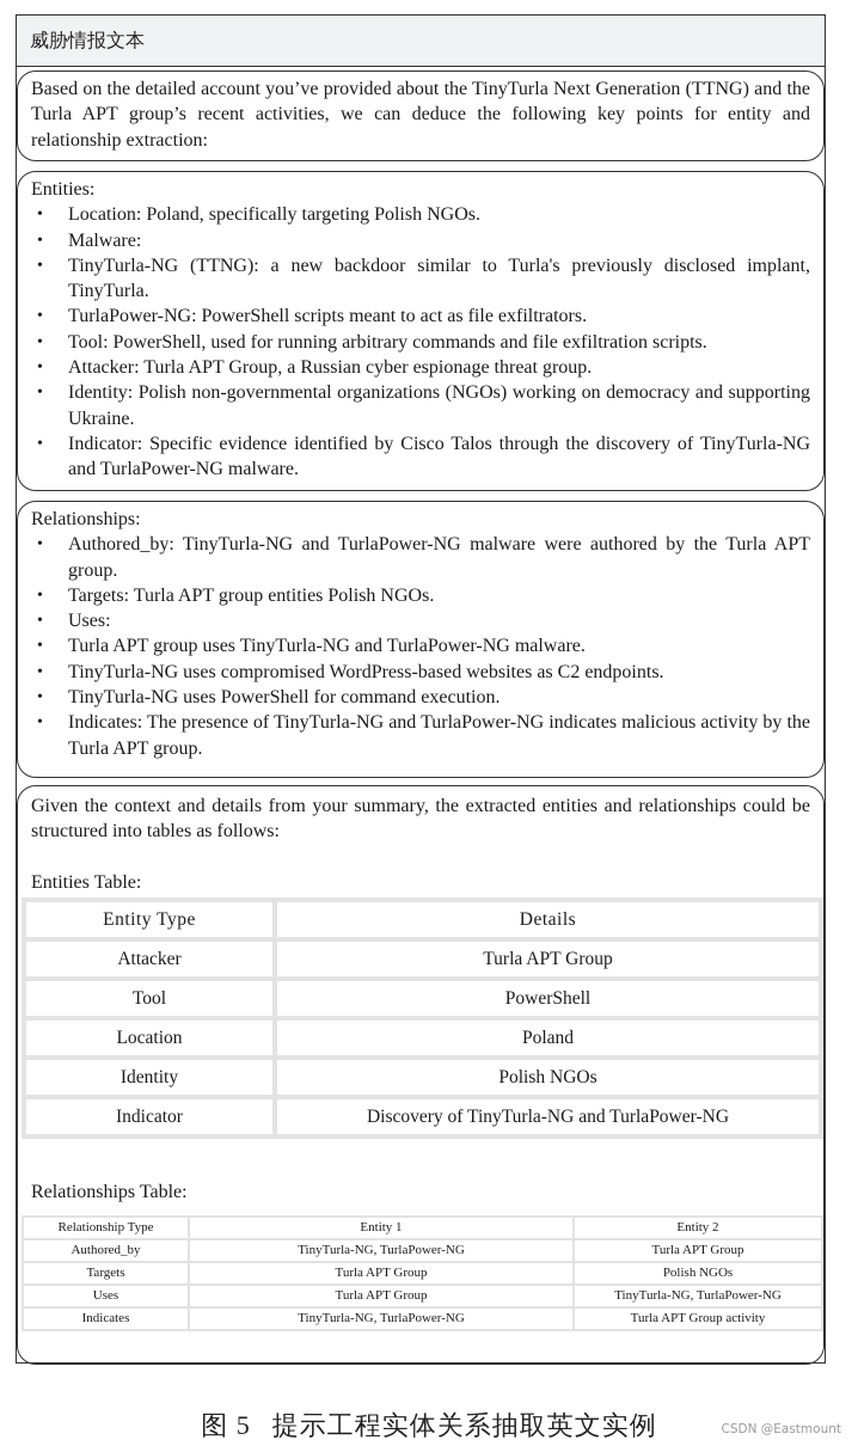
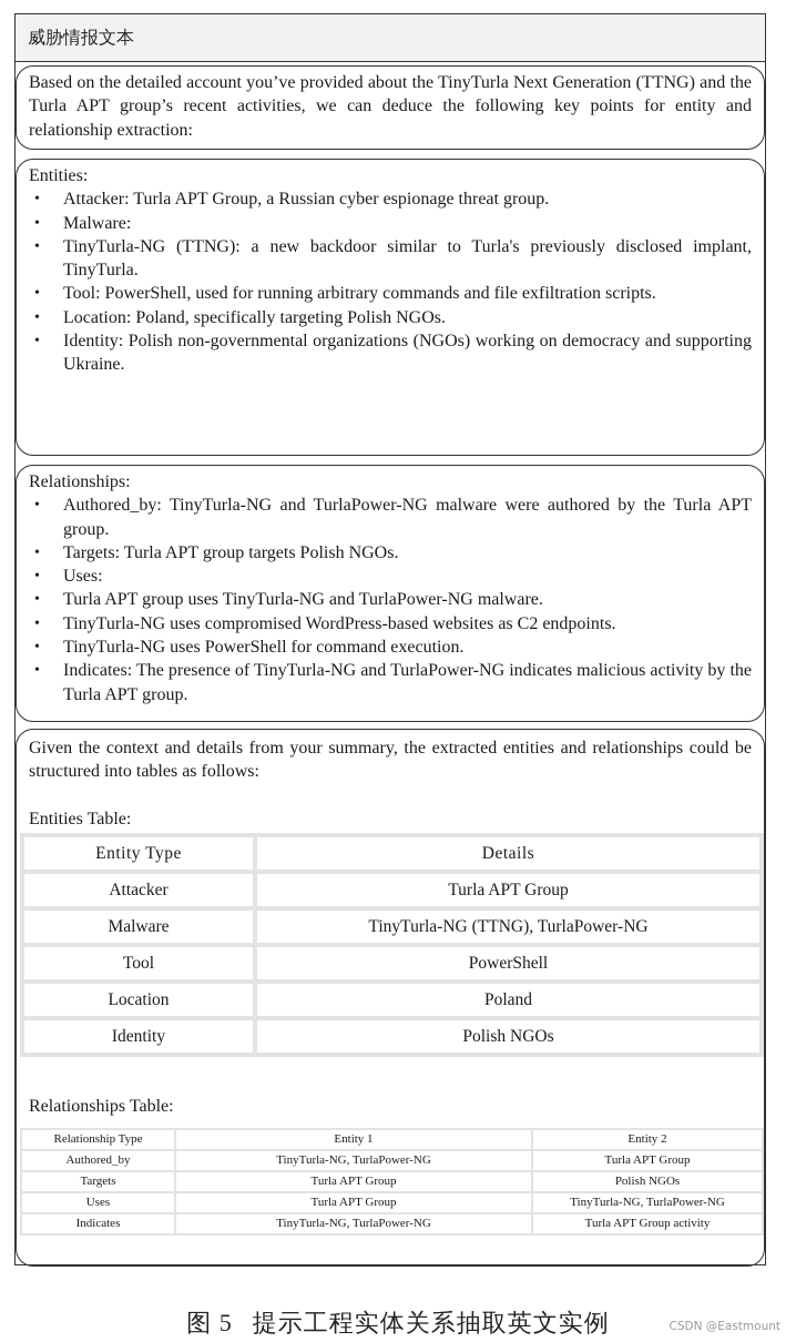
  威胁情报文本
  Based on the detailed account you’ve provided about the TinyTurla Next Generation (TTNG) and the Turla APT group’s recent activities, we can deduce the following key points for entity and relationship extraction:
  Entities:
- Location: Poland, specifically targeting Polish NGOs.
+ Attacker: Turla APT Group, a Russian cyber espionage threat group.
  Malware:
  TinyTurla-NG (TTNG): a new backdoor similar to Turla's previously disclosed implant, TinyTurla.
- TurlaPower-NG: PowerShell scripts meant to act as file exfiltrators.
  Tool: PowerShell, used for running arbitrary commands and file exfiltration scripts.
- Attacker: Turla APT Group, a Russian cyber espionage threat group.
+ Location: Poland, specifically targeting Polish NGOs.
  Identity: Polish non-governmental organizations (NGOs) working on democracy and supporting Ukraine.
- Indicator: Specific evidence identified by Cisco Talos through the discovery of TinyTurla-NG and TurlaPower-NG malware.
  Relationships:
  Authored_by: TinyTurla-NG and TurlaPower-NG malware were authored by the Turla APT group.
- Targets: Turla APT group entities Polish NGOs.
+ Targets: Turla APT group targets Polish NGOs.
  Uses:
  Turla APT group uses TinyTurla-NG and TurlaPower-NG malware.
  TinyTurla-NG uses compromised WordPress-based websites as C2 endpoints.
  TinyTurla-NG uses PowerShell for command execution.
  Indicates: The presence of TinyTurla-NG and TurlaPower-NG indicates malicious activity by the Turla APT group.
  Given the context and details from your summary, the extracted entities and relationships could be structured into tables as follows:
  Entities Table:
  Entity Type	Details
  Attacker	Turla APT Group
+ Malware	TinyTurla-NG (TTNG), TurlaPower-NG
  Tool	PowerShell
  Location	Poland
  Identity	Polish NGOs
- Indicator	Discovery of TinyTurla-NG and TurlaPower-NG
  Relationships Table:
  Relationship Type	Entity 1	Entity 2
  Authored_by	TinyTurla-NG, TurlaPower-NG	Turla APT Group
  Targets	Turla APT Group	Polish NGOs
  Uses	Turla APT Group	TinyTurla-NG, TurlaPower-NG
  Indicates	TinyTurla-NG, TurlaPower-NG	Turla APT Group activity
  图 5 提示工程实体关系抽取英文实例
  CSDN @Eastmount
